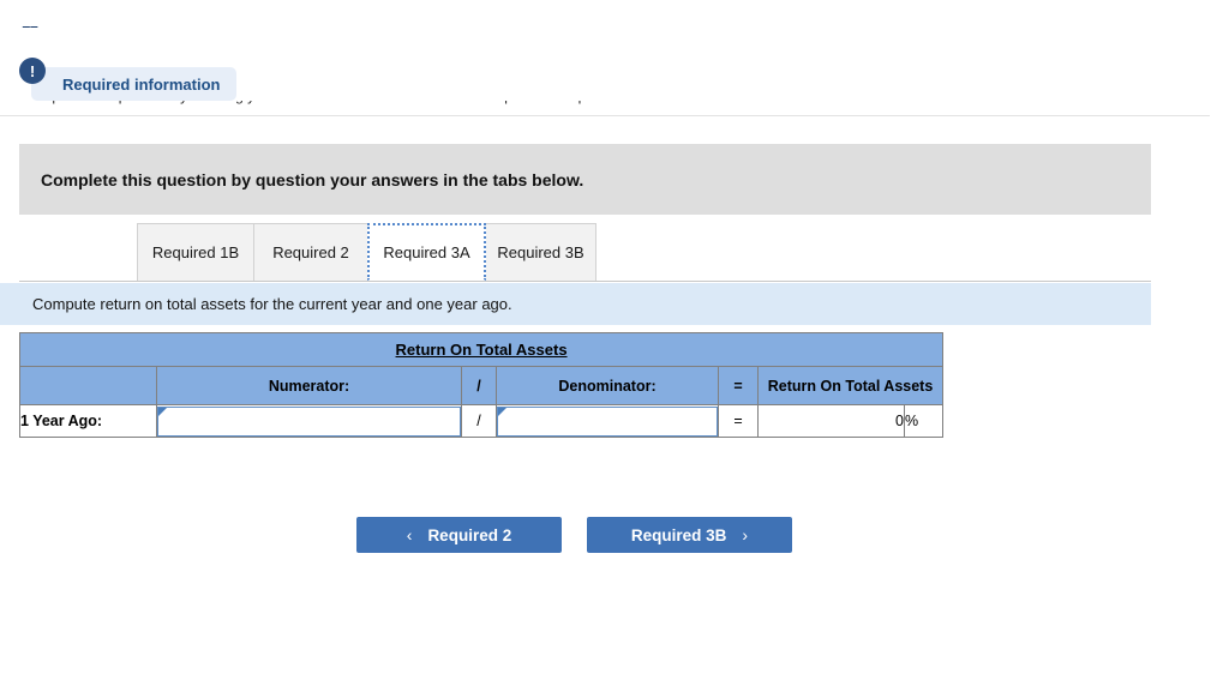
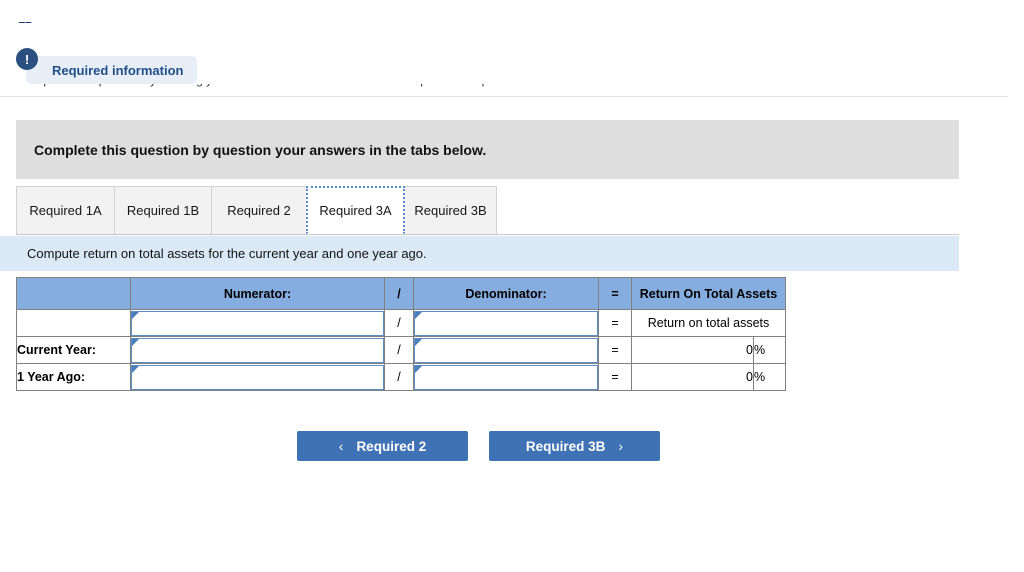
  Required information
  !
  Complete this question by question your answers in the tabs below.
+ Required 1A
  Required 1B
  Required 2
  Required 3A
  Required 3B
  Compute return on total assets for the current year and one year ago.
- Return On Total Assets
  	Numerator:	/	Denominator:	=	Return On Total Assets
+ 		/		=	Return on total assets
+ Current Year:		/		=	0	%
  1 Year Ago:		/		=	0	%
  ‹
  Required 2
  Required 3B
  ›
